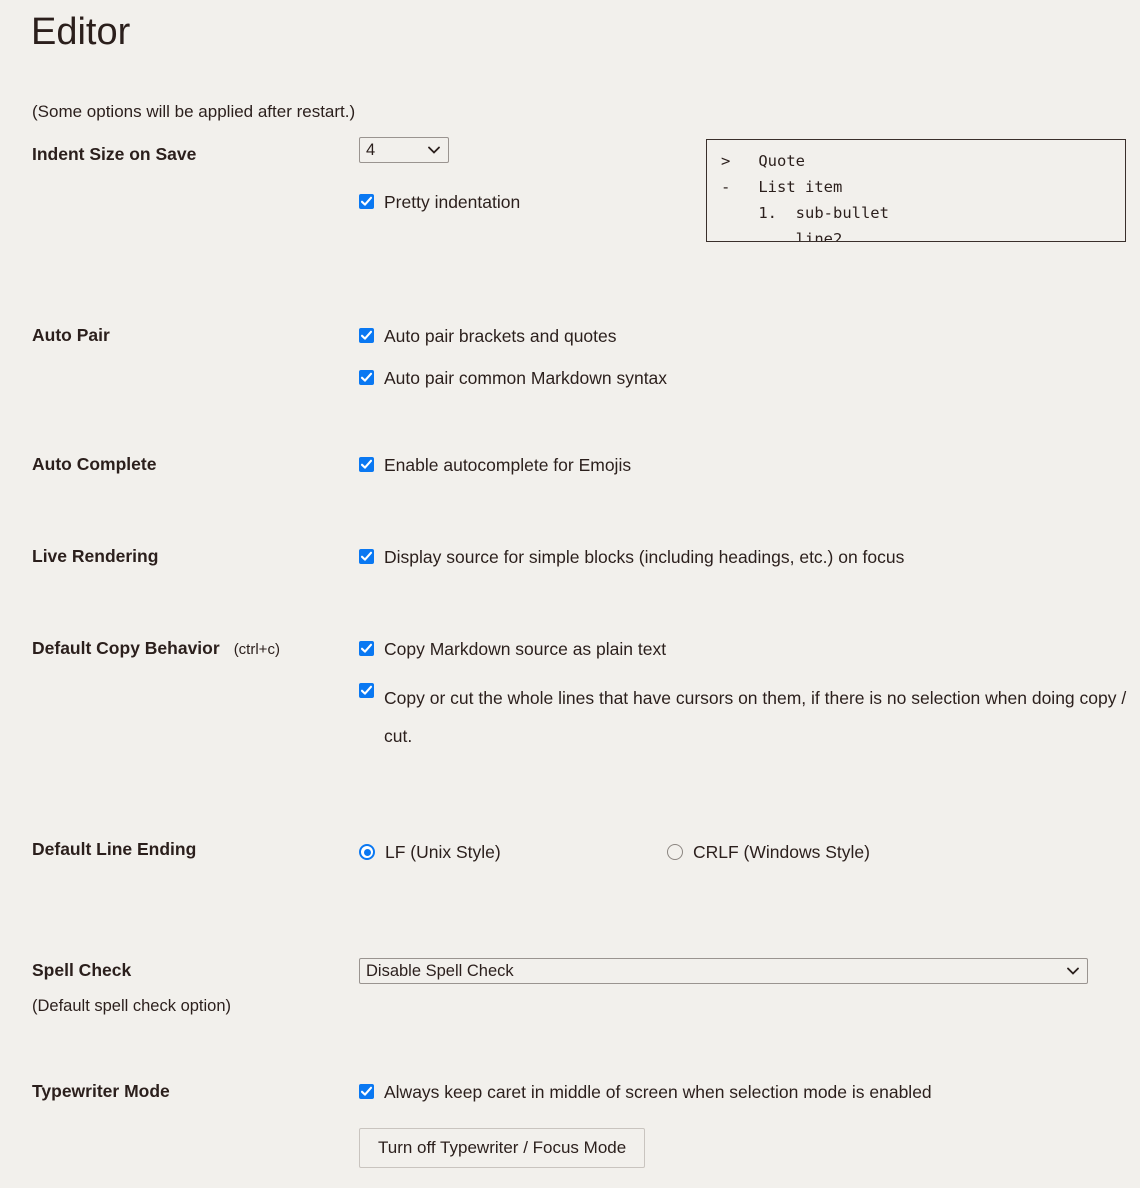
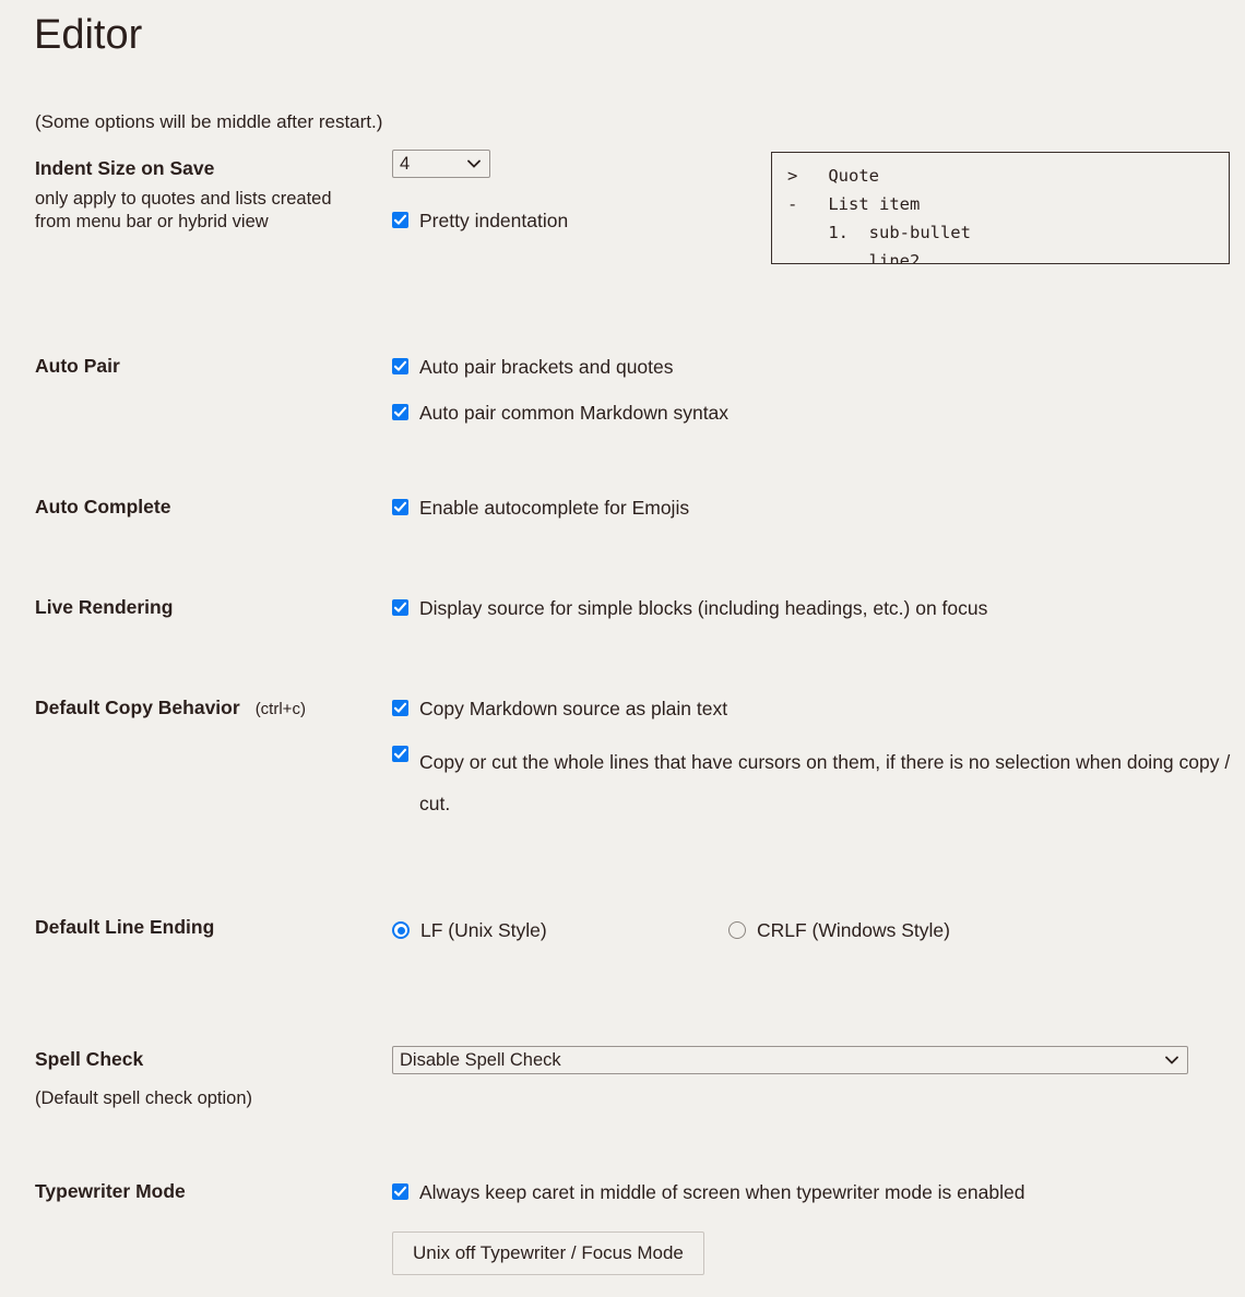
  Editor
- (Some options will be applied after restart.)
+ (Some options will be middle after restart.)
  Indent Size on Save
+ only apply to quotes and lists created from menu bar or hybrid view
  4
  Pretty indentation
  > Quote - List item 1. sub-bullet line2
  Auto Pair
  Auto pair brackets and quotes
  Auto pair common Markdown syntax
  Auto Complete
  Enable autocomplete for Emojis
  Live Rendering
  Display source for simple blocks (including headings, etc.) on focus
  Default Copy Behavior (ctrl+c)
  Copy Markdown source as plain text
  Copy or cut the whole lines that have cursors on them, if there is no selection when doing copy / cut.
  Default Line Ending
  LF (Unix Style)
  CRLF (Windows Style)
  Spell Check
  (Default spell check option)
  Disable Spell Check
  Typewriter Mode
- Always keep caret in middle of screen when selection mode is enabled
+ Always keep caret in middle of screen when typewriter mode is enabled
- Turn off Typewriter / Focus Mode
+ Unix off Typewriter / Focus Mode
